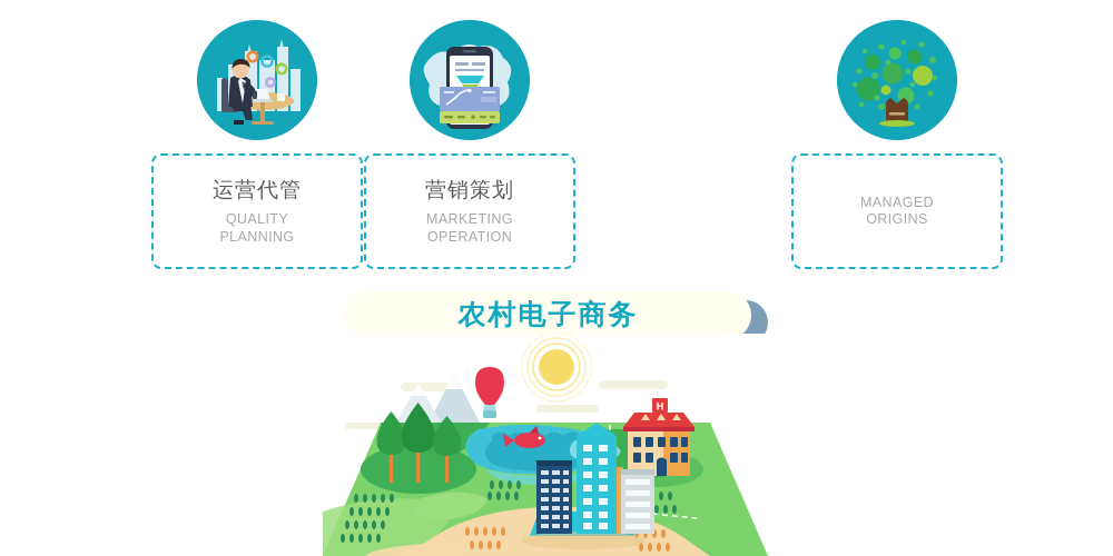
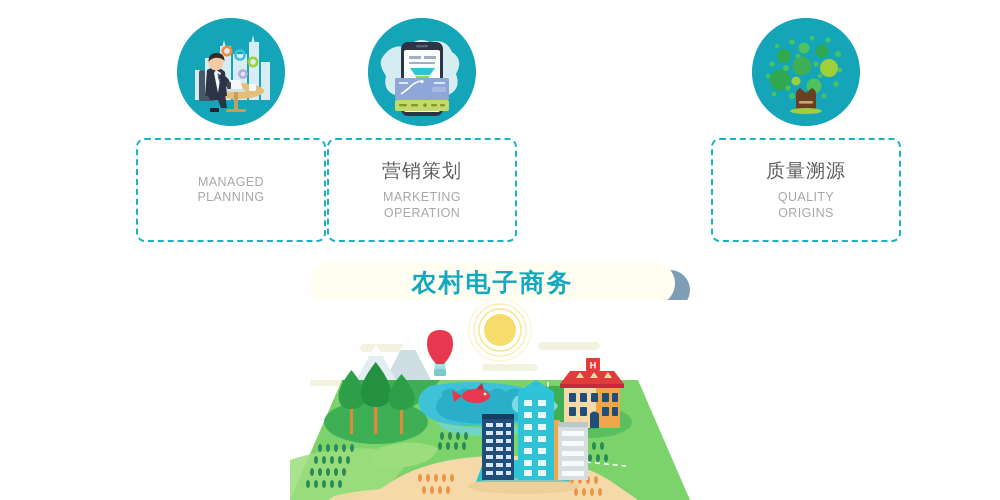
- 运营代管
- QUALITY
+ MANAGED
  PLANNING
  营销策划
  MARKETING
  OPERATION
+ 质量溯源
- MANAGED
+ QUALITY
  ORIGINS
  农村电子商务
  H
